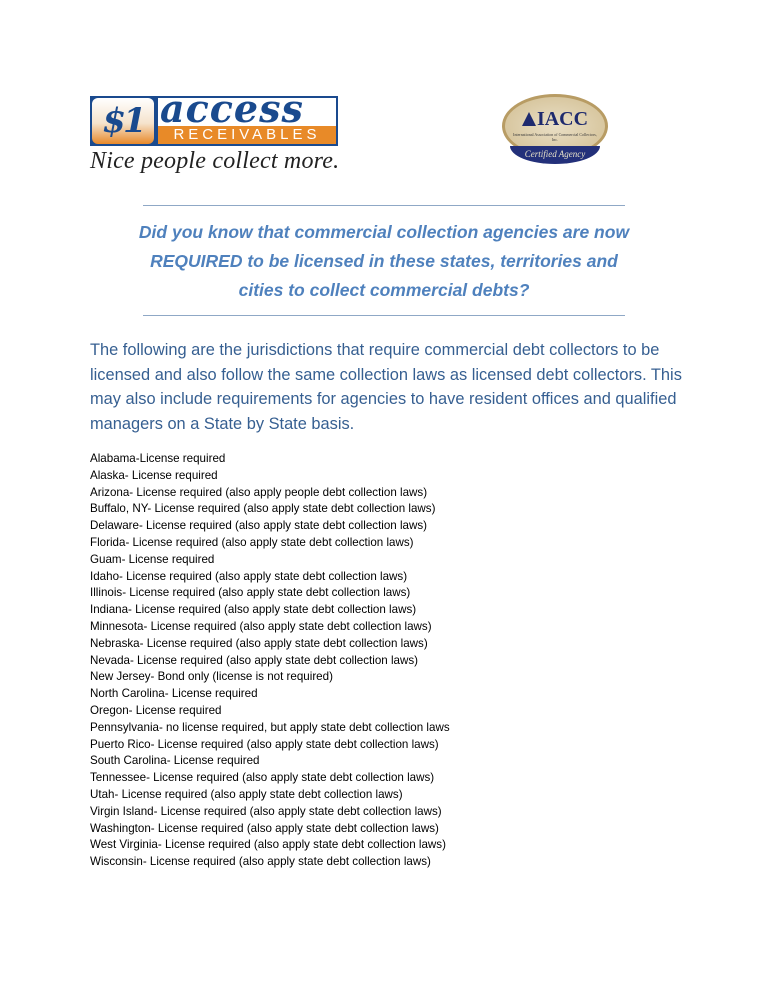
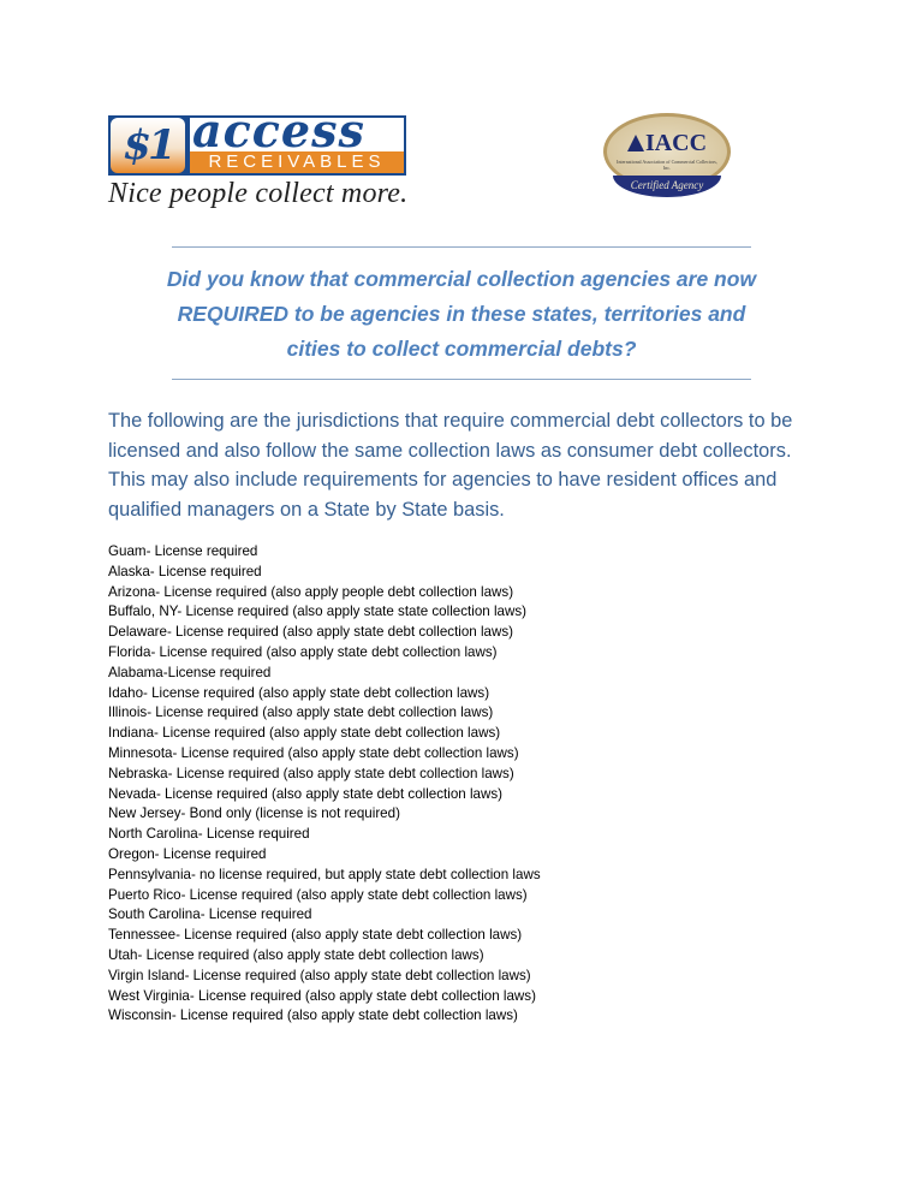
  $1
  access
  RECEIVABLES
  Nice people collect more.
  IACC
  Certified Agency
- Did you know that commercial collection agencies are now REQUIRED to be licensed in these states, territories and cities to collect commercial debts?
+ Did you know that commercial collection agencies are now REQUIRED to be agencies in these states, territories and cities to collect commercial debts?
- The following are the jurisdictions that require commercial debt collectors to be licensed and also follow the same collection laws as licensed debt collectors. This may also include requirements for agencies to have resident offices and qualified managers on a State by State basis.
+ The following are the jurisdictions that require commercial debt collectors to be licensed and also follow the same collection laws as consumer debt collectors. This may also include requirements for agencies to have resident offices and qualified managers on a State by State basis.
- Alabama-License required
+ Guam- License required
  Alaska- License required
  Arizona- License required (also apply people debt collection laws)
- Buffalo, NY- License required (also apply state debt collection laws)
+ Buffalo, NY- License required (also apply state state collection laws)
  Delaware- License required (also apply state debt collection laws)
  Florida- License required (also apply state debt collection laws)
- Guam- License required
+ Alabama-License required
  Idaho- License required (also apply state debt collection laws)
  Illinois- License required (also apply state debt collection laws)
  Indiana- License required (also apply state debt collection laws)
  Minnesota- License required (also apply state debt collection laws)
  Nebraska- License required (also apply state debt collection laws)
  Nevada- License required (also apply state debt collection laws)
  New Jersey- Bond only (license is not required)
  North Carolina- License required
  Oregon- License required
  Pennsylvania- no license required, but apply state debt collection laws
  Puerto Rico- License required (also apply state debt collection laws)
  South Carolina- License required
  Tennessee- License required (also apply state debt collection laws)
  Utah- License required (also apply state debt collection laws)
  Virgin Island- License required (also apply state debt collection laws)
- Washington- License required (also apply state debt collection laws)
  West Virginia- License required (also apply state debt collection laws)
  Wisconsin- License required (also apply state debt collection laws)
